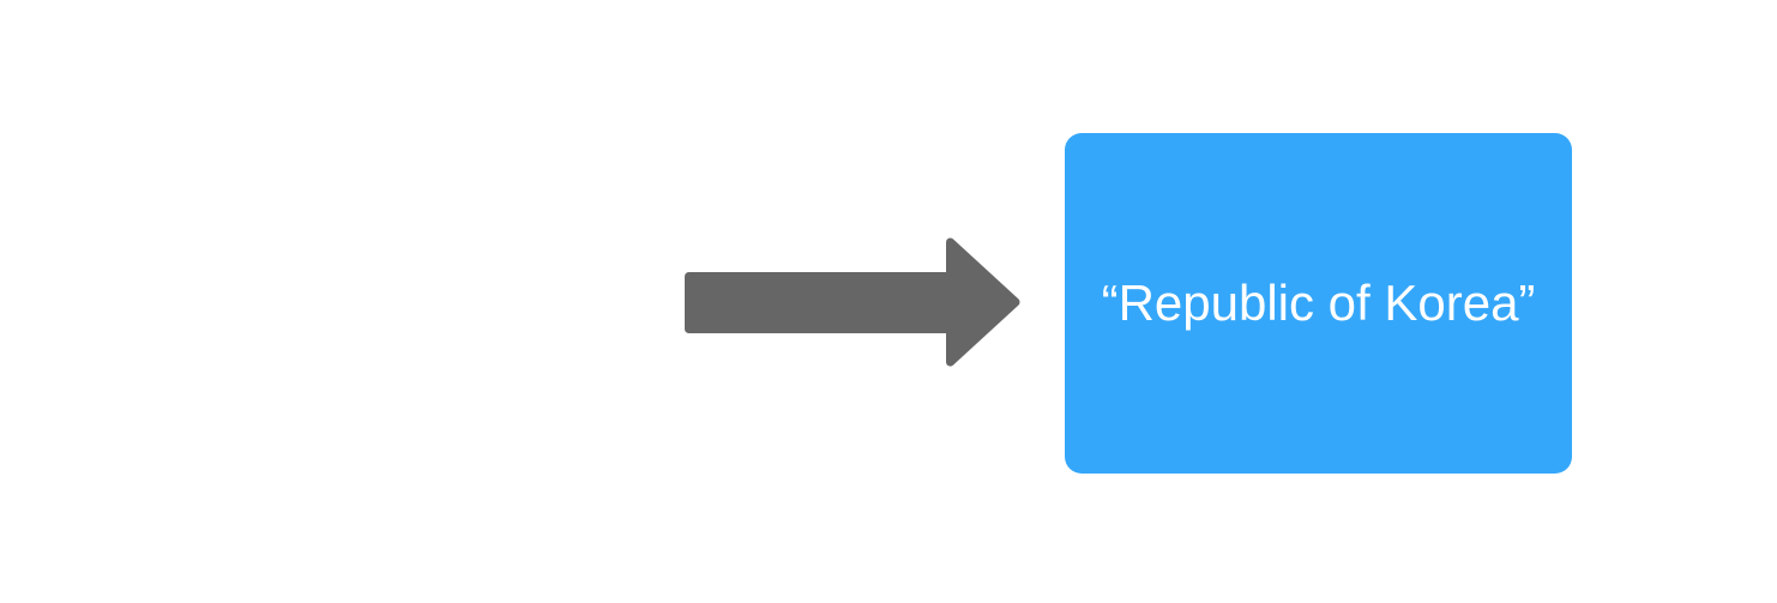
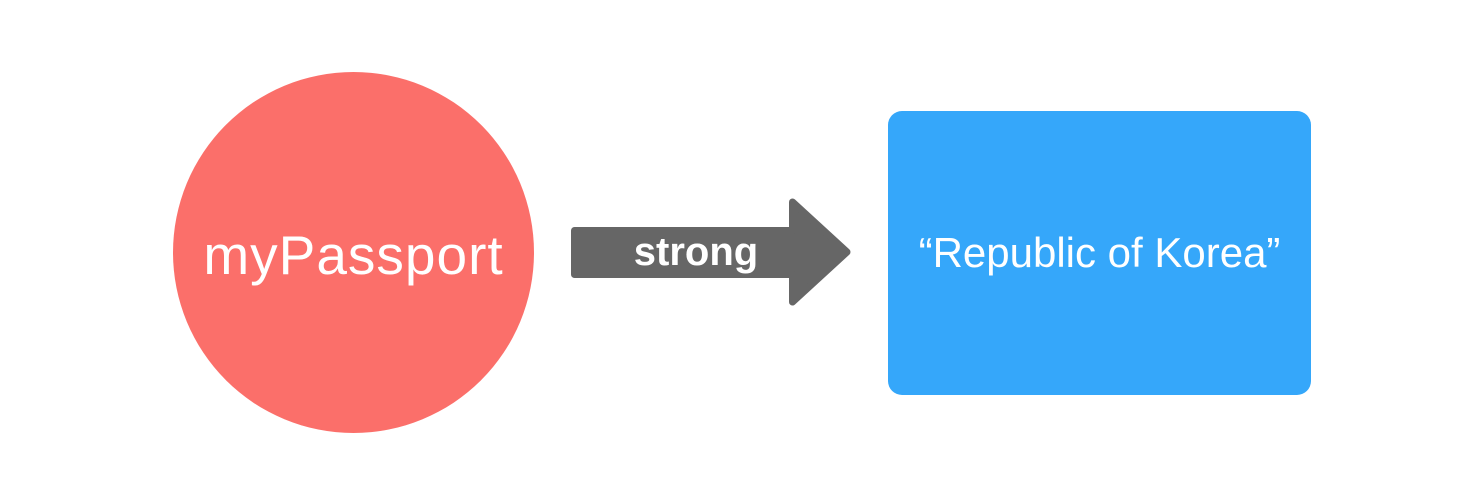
+ myPassport
+ strong
  “Republic of Korea”
